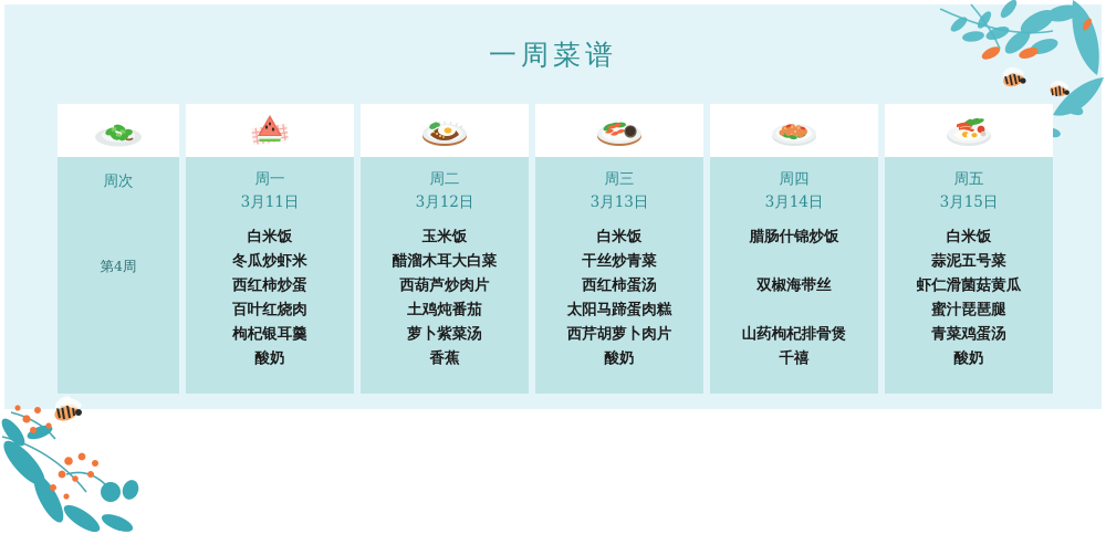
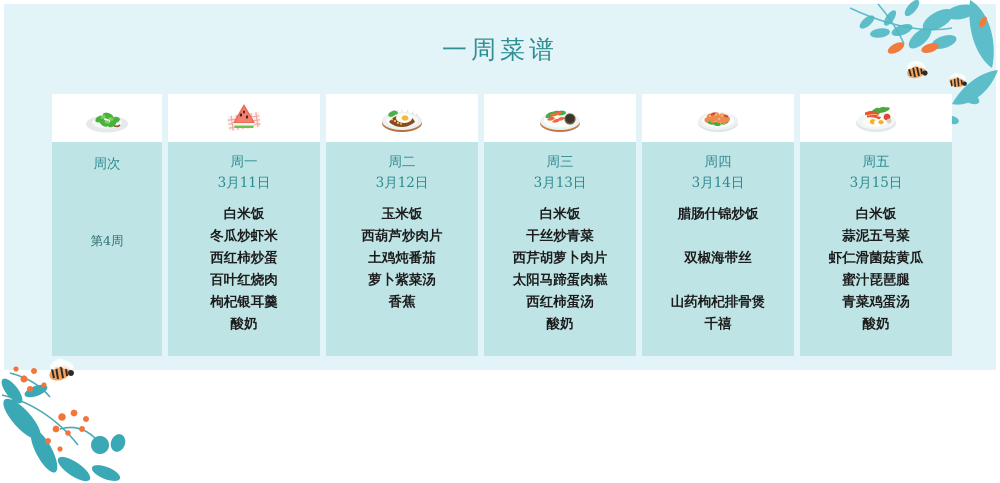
  一周菜谱
  周次
  第4周
  周一
  3月11日
  白米饭
  冬瓜炒虾米
  西红柿炒蛋
  百叶红烧肉
  枸杞银耳羹
  酸奶
  周二
  3月12日
  玉米饭
- 醋溜木耳大白菜
  西葫芦炒肉片
  土鸡炖番茄
  萝卜紫菜汤
  香蕉
  周三
  3月13日
  白米饭
  干丝炒青菜
- 西红柿蛋汤
+ 西芹胡萝卜肉片
  太阳马蹄蛋肉糕
- 西芹胡萝卜肉片
+ 西红柿蛋汤
  酸奶
  周四
  3月14日
  腊肠什锦炒饭
  双椒海带丝
  山药枸杞排骨煲
  千禧
  周五
  3月15日
  白米饭
  蒜泥五号菜
  虾仁滑菌菇黄瓜
  蜜汁琵琶腿
  青菜鸡蛋汤
  酸奶
